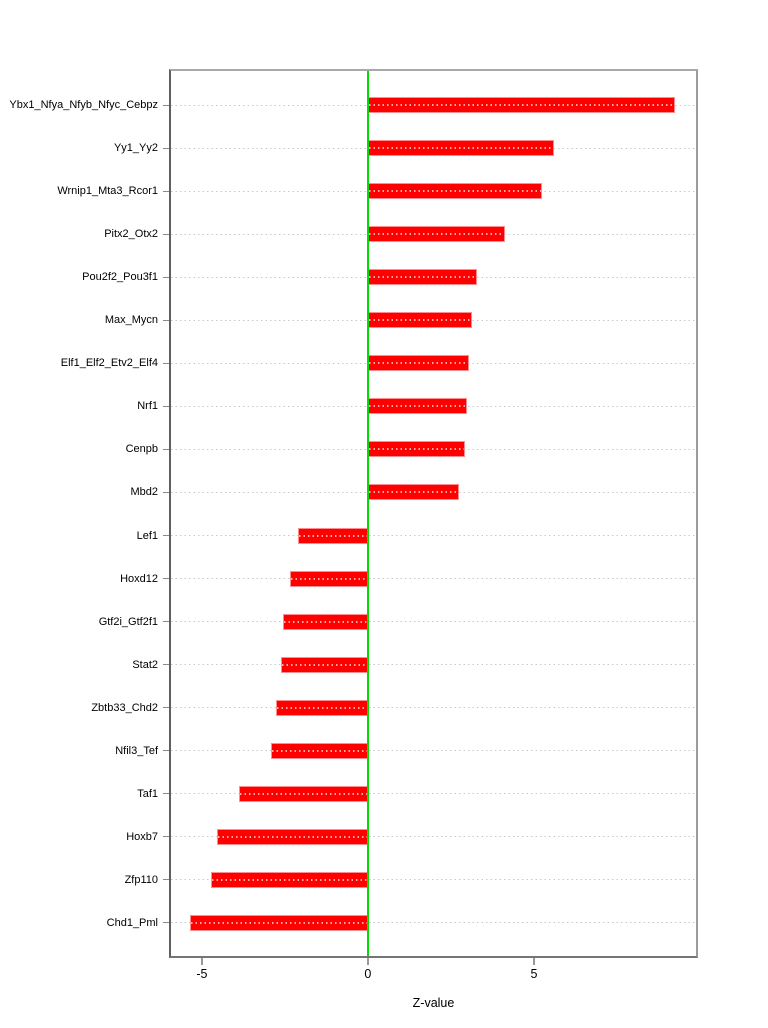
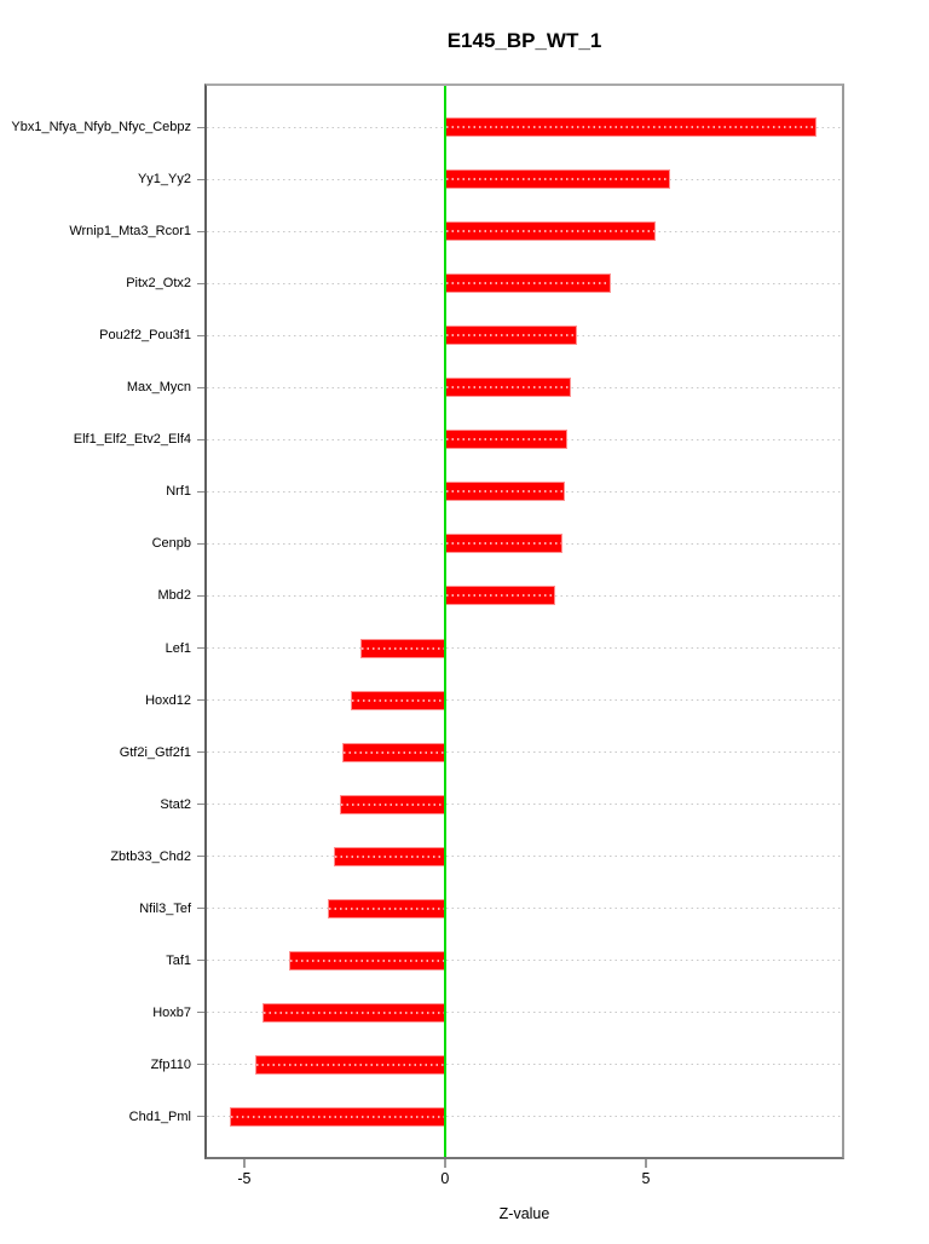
+ E145_BP_WT_1
  Ybx1_Nfya_Nfyb_Nfyc_Cebpz
  Yy1_Yy2
  Wrnip1_Mta3_Rcor1
  Pitx2_Otx2
  Pou2f2_Pou3f1
  Max_Mycn
  Elf1_Elf2_Etv2_Elf4
  Nrf1
  Cenpb
  Mbd2
  Lef1
  Hoxd12
  Gtf2i_Gtf2f1
  Stat2
  Zbtb33_Chd2
  Nfil3_Tef
  Taf1
  Hoxb7
  Zfp110
  Chd1_Pml
  -5
  0
  5
  Z-value
